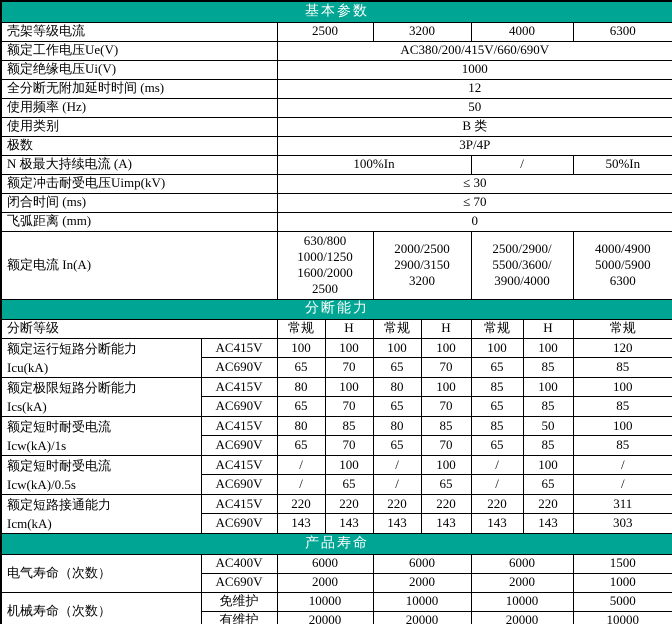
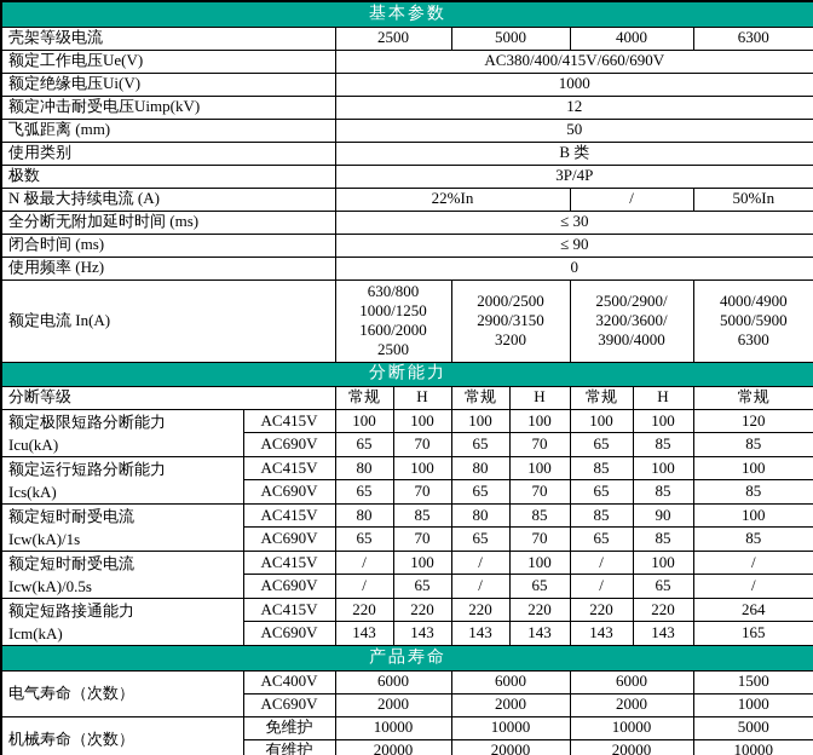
  基本参数
- 壳架等级电流	2500	3200	4000	6300
+ 壳架等级电流	2500	5000	4000	6300
- 额定工作电压Ue(V)	AC380/200/415V/660/690V
+ 额定工作电压Ue(V)	AC380/400/415V/660/690V
  额定绝缘电压Ui(V)	1000
- 全分断无附加延时时间 (ms)	12
+ 额定冲击耐受电压Uimp(kV)	12
- 使用频率 (Hz)	50
+ 飞弧距离 (mm)	50
  使用类别	B 类
  极数	3P/4P
- N 极最大持续电流 (A)	100%In	/	50%In
+ N 极最大持续电流 (A)	22%In	/	50%In
- 额定冲击耐受电压Uimp(kV)	≤ 30
+ 全分断无附加延时时间 (ms)	≤ 30
- 闭合时间 (ms)	≤ 70
+ 闭合时间 (ms)	≤ 90
- 飞弧距离 (mm)	0
+ 使用频率 (Hz)	0
- 额定电流 In(A)	630/800 1000/1250 1600/2000 2500	2000/2500 2900/3150 3200	2500/2900/ 5500/3600/ 3900/4000	4000/4900 5000/5900 6300
+ 额定电流 In(A)	630/800 1000/1250 1600/2000 2500	2000/2500 2900/3150 3200	2500/2900/ 3200/3600/ 3900/4000	4000/4900 5000/5900 6300
  分断能力
  分断等级	常规	H	常规	H	常规	H	常规
- 额定运行短路分断能力 Icu(kA)	AC415V	100	100	100	100	100	100	120
+ 额定极限短路分断能力 Icu(kA)	AC415V	100	100	100	100	100	100	120
  AC690V	65	70	65	70	65	85	85
- 额定极限短路分断能力 Ics(kA)	AC415V	80	100	80	100	85	100	100
+ 额定运行短路分断能力 Ics(kA)	AC415V	80	100	80	100	85	100	100
  AC690V	65	70	65	70	65	85	85
- 额定短时耐受电流 Icw(kA)/1s	AC415V	80	85	80	85	85	50	100
+ 额定短时耐受电流 Icw(kA)/1s	AC415V	80	85	80	85	85	90	100
  AC690V	65	70	65	70	65	85	85
  额定短时耐受电流 Icw(kA)/0.5s	AC415V	/	100	/	100	/	100	/
  AC690V	/	65	/	65	/	65	/
- 额定短路接通能力 Icm(kA)	AC415V	220	220	220	220	220	220	311
+ 额定短路接通能力 Icm(kA)	AC415V	220	220	220	220	220	220	264
- AC690V	143	143	143	143	143	143	303
+ AC690V	143	143	143	143	143	143	165
  产品寿命
  电气寿命（次数）	AC400V	6000	6000	6000	1500
  AC690V	2000	2000	2000	1000
  机械寿命（次数）	免维护	10000	10000	10000	5000
  有维护	20000	20000	20000	10000
